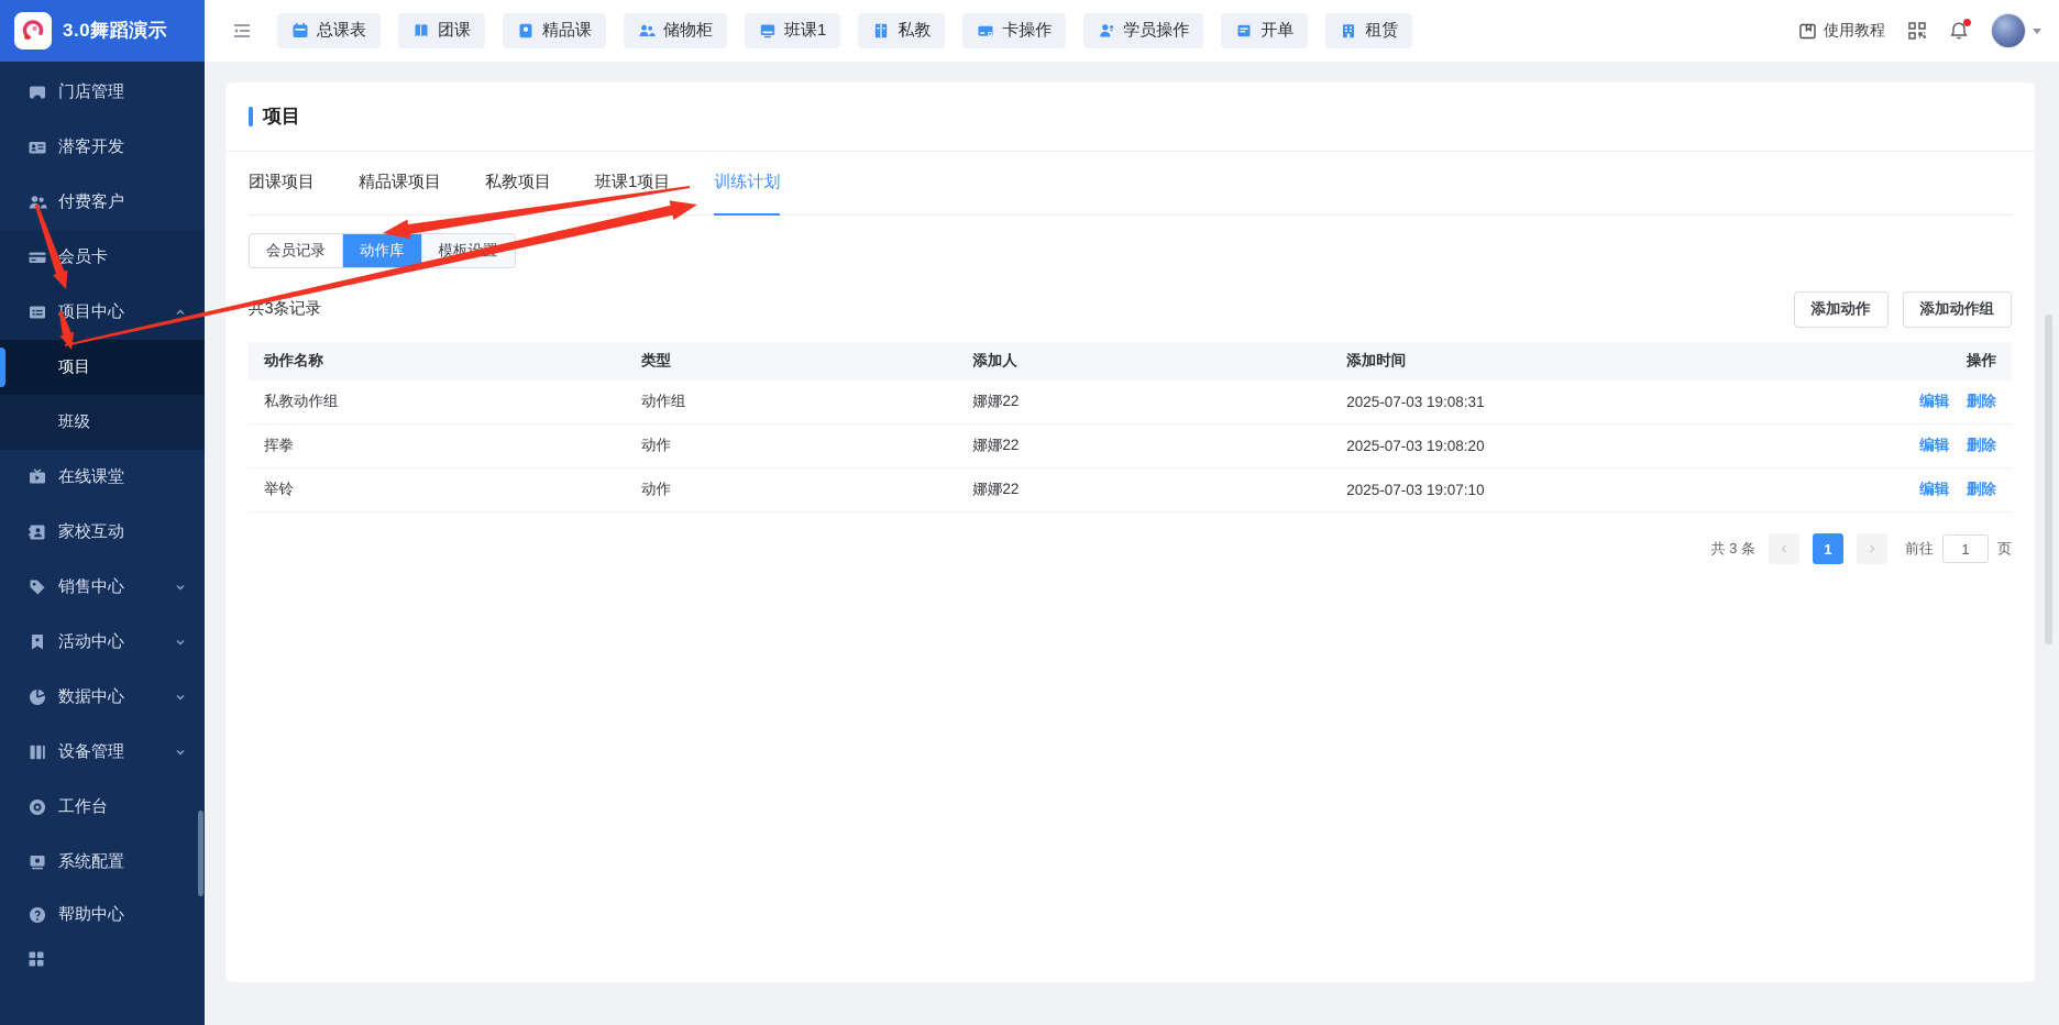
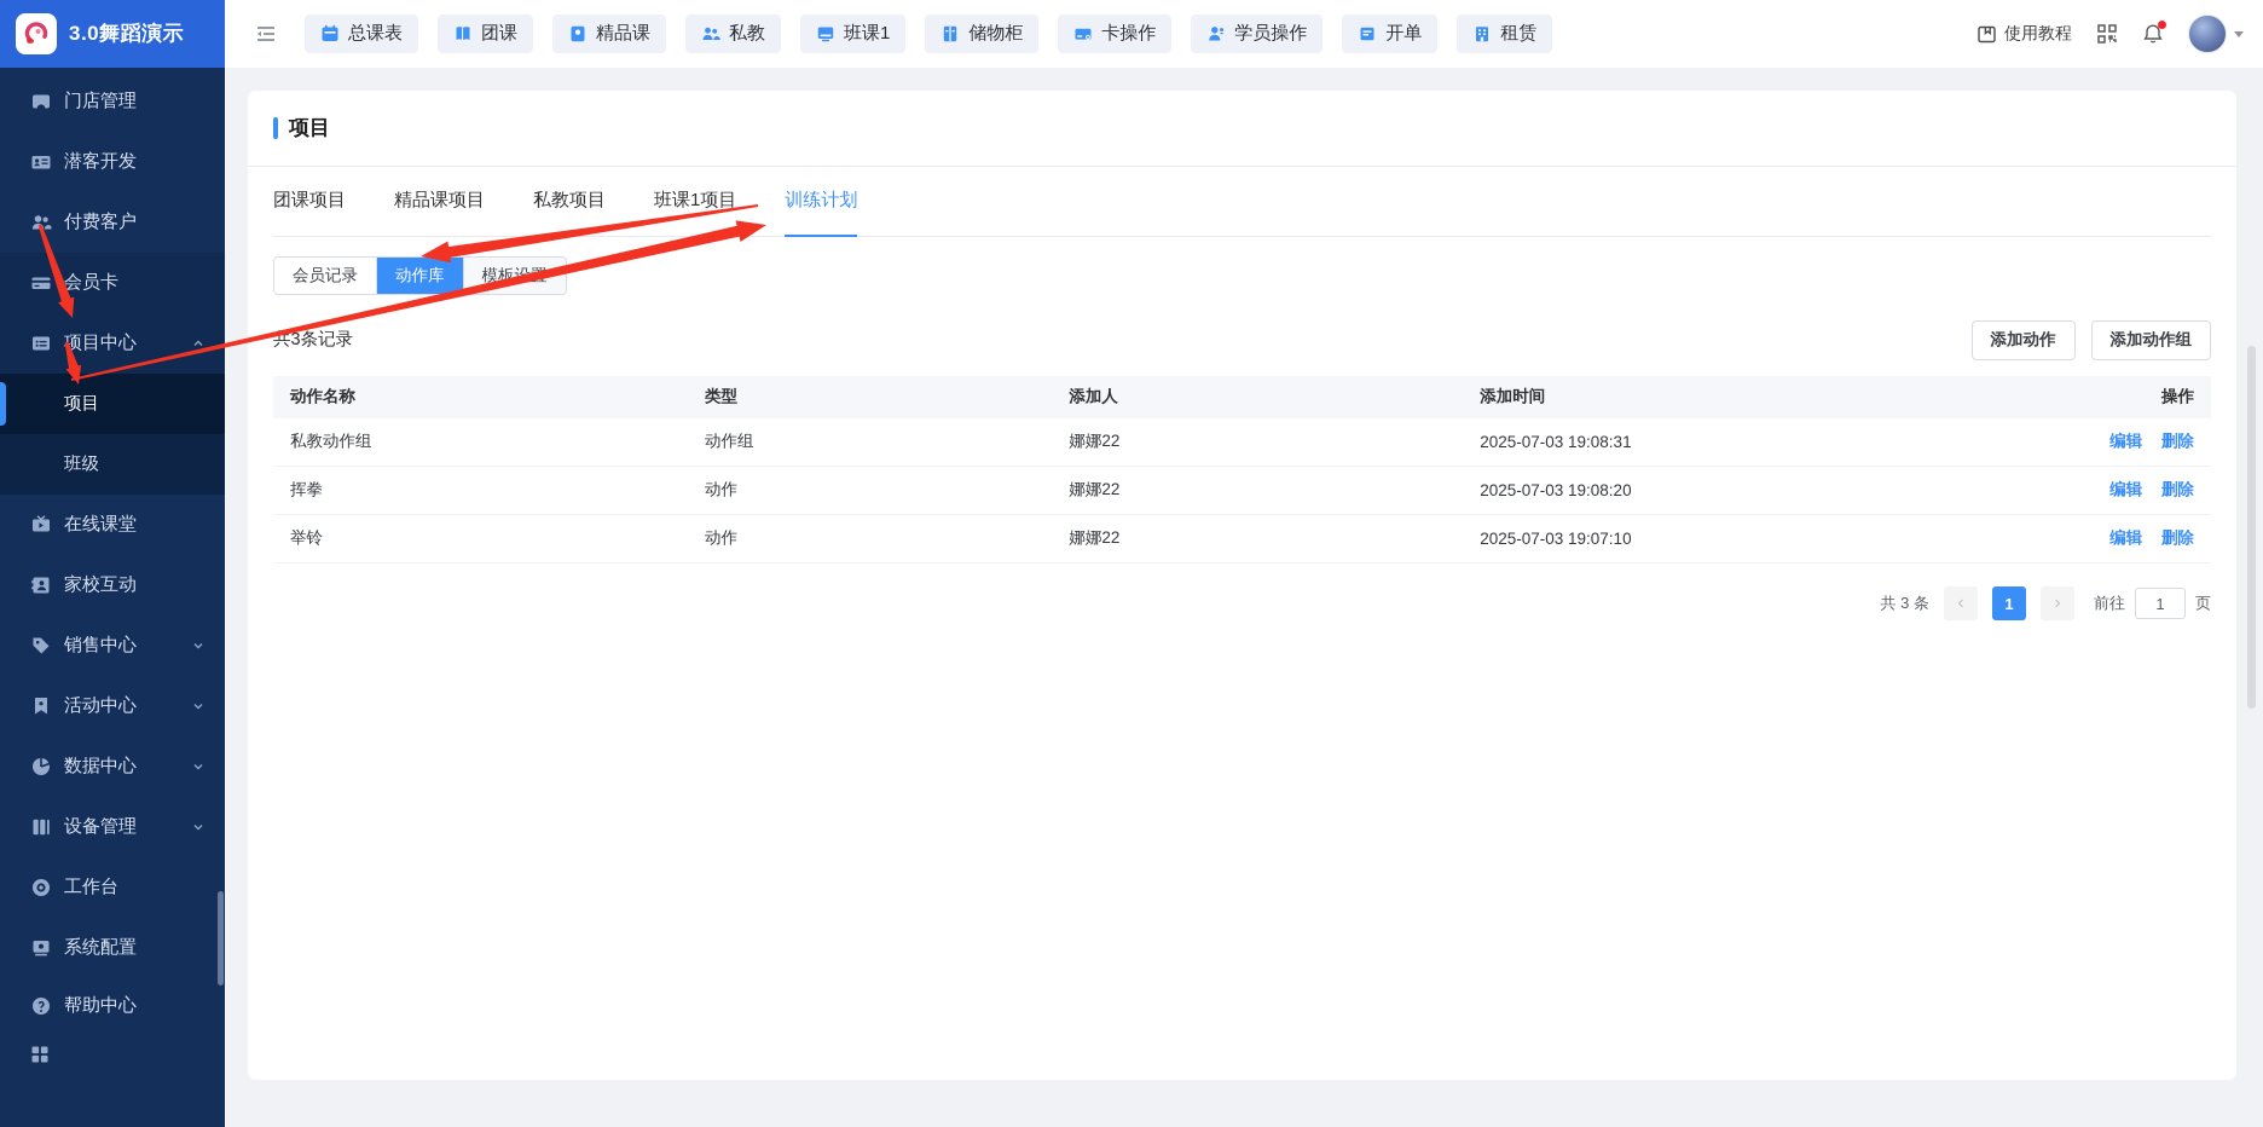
  3.0舞蹈演示
  总课表
  团课
  精品课
- 储物柜
+ 私教
  班课1
- 私教
+ 储物柜
  卡操作
  学员操作
  开单
  租赁
  使用教程
  门店管理
  潜客开发
  付费客户
  会员卡
  项目中心
  项目
  班级
  在线课堂
  家校互动
  销售中心
  活动中心
  数据中心
  设备管理
  工作台
  系统配置
  帮助中心
  项目
  团课项目
  精品课项目
  私教项目
  班课1项目
  训练计划
  会员记录
  动作库
  共3条记录
  添加动作
  添加动作组
  动作名称
  类型
  添加人
  添加时间
  操作
  私教动作组
  动作组
  娜娜22
  2025-07-03 19:08:31
  编辑 删除
  挥拳
  动作
  娜娜22
  2025-07-03 19:08:20
  编辑 删除
  举铃
  动作
  娜娜22
  2025-07-03 19:07:10
  编辑 删除
  共 3 条
  ‹
  1
  ›
  前往
  1
  页
